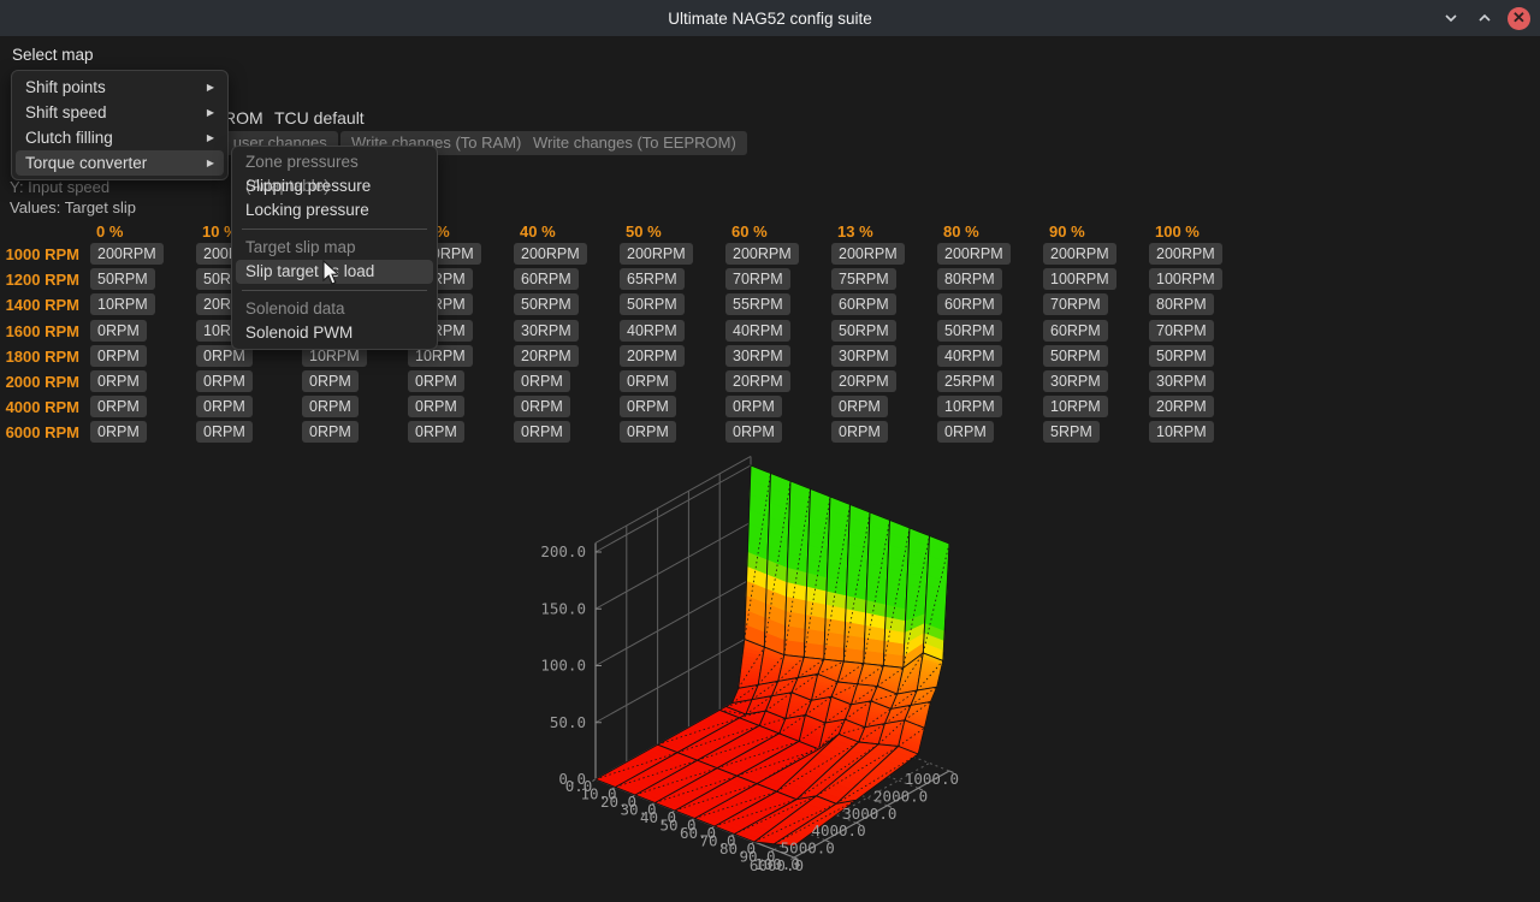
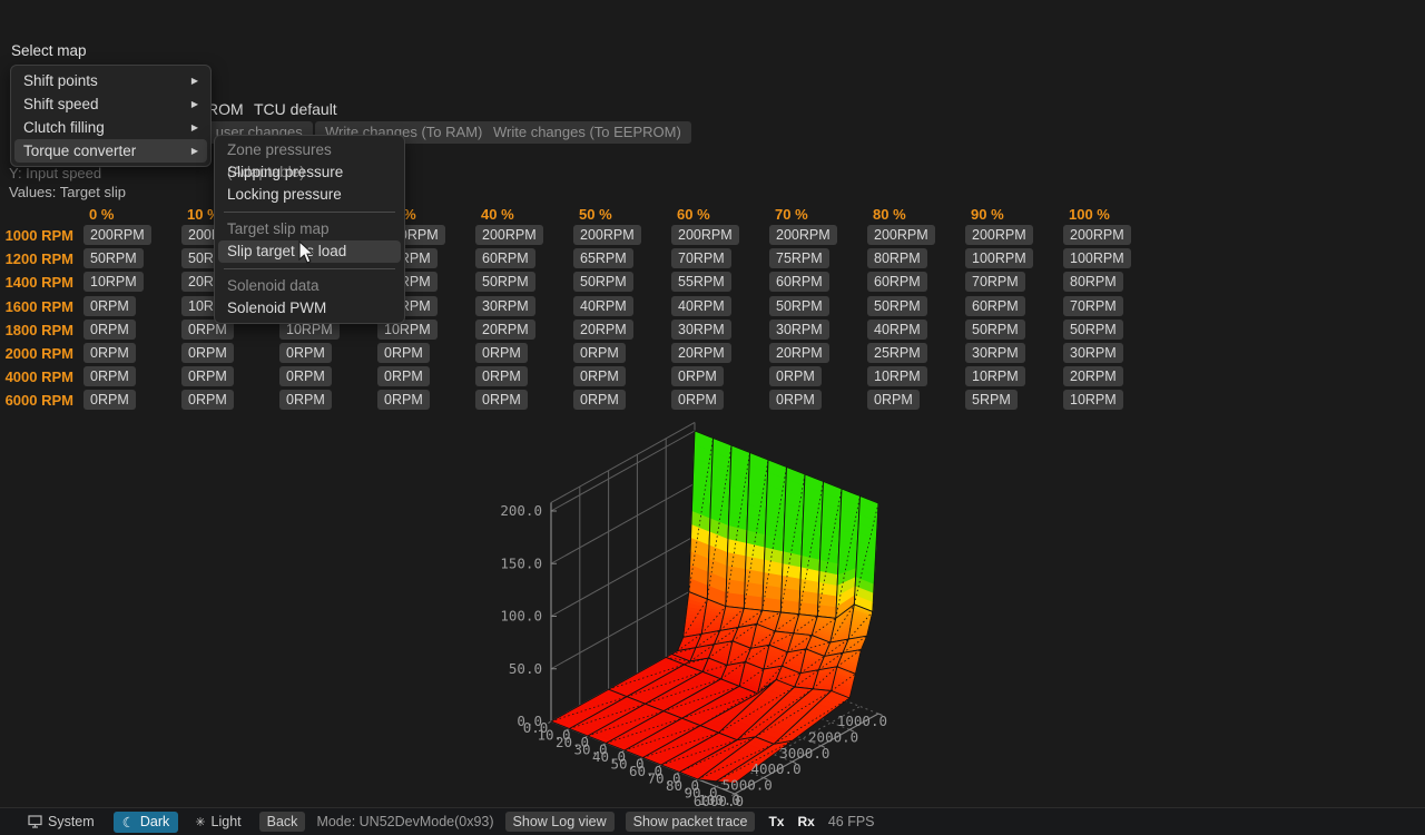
- Ultimate NAG52 config suite
- ✕
  Select map
  TCU default
  user changes
  Write changes (To RAM)
  Write changes (To EEPROM)
  Y: Input speed
  Values: Target slip
  0 %
  40 %
  50 %
  60 %
- 13 %
+ 70 %
  80 %
  90 %
  100 %
  1000 RPM
  200RPM
  200RPM
  200RPM
  200RPM
  200RPM
  200RPM
  200RPM
  200RPM
  1200 RPM
  50RPM
  60RPM
  65RPM
  70RPM
  75RPM
  80RPM
  100RPM
  100RPM
  1400 RPM
  10RPM
  50RPM
  50RPM
  55RPM
  60RPM
  60RPM
  70RPM
  80RPM
  1600 RPM
  0RPM
  30RPM
  40RPM
  40RPM
  50RPM
  50RPM
  60RPM
  70RPM
  1800 RPM
  0RPM
  0RPM
  10RPM
  10RPM
  20RPM
  20RPM
  30RPM
  30RPM
  40RPM
  50RPM
  50RPM
  2000 RPM
  0RPM
  0RPM
  0RPM
  0RPM
  0RPM
  0RPM
  20RPM
  20RPM
  25RPM
  30RPM
  30RPM
  4000 RPM
  0RPM
  0RPM
  0RPM
  0RPM
  0RPM
  0RPM
  0RPM
  0RPM
  10RPM
  10RPM
  20RPM
  6000 RPM
  0RPM
  0RPM
  0RPM
  0RPM
  0RPM
  0RPM
  0RPM
  0RPM
  0RPM
  5RPM
  10RPM
  0.0
  50.0
  100.0
  150.0
  200.0
  0.0
  10.0
  20.0
  30.0
  40.0
  50.0
  60.0
  70.0
  80.0
  90.0
  100.0
  1000.0
  2000.0
  3000.0
  4000.0
  5000.0
  6000.0
  Shift points
  ▶
  Shift speed
  ▶
  Clutch filling
  ▶
  Torque converter
  ▶
  Zone pressures (Adaptable)
  Slipping pressure
  Locking pressure
  Target slip map
  Slip target load
  Solenoid data
  Solenoid PWM
+ System
+ ☾
+ Dark
+ ✳
+ Light
+ Back
+ Mode: UN52DevMode(0x93)
+ Show Log view
+ Show packet trace
+ Tx
+ Rx
+ 46 FPS
